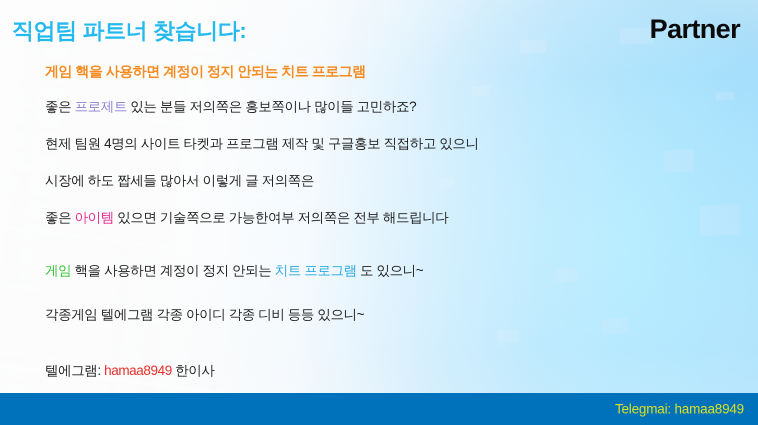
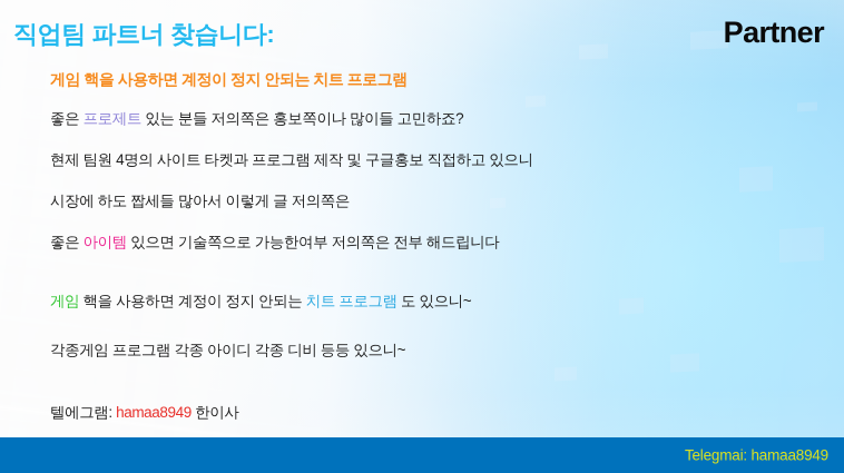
  직업팀 파트너 찾습니다:
  Partner
  게임 핵을 사용하면 계정이 정지 안되는 치트 프로그램
  좋은 프로제트 있는 분들 저의쪽은 홍보쪽이나 많이들 고민하죠?
  현제 팀원 4명의 사이트 타켓과 프로그램 제작 및 구글홍보 직접하고 있으니
  시장에 하도 짭세들 많아서 이렇게 글 저의쪽은
  좋은 아이템 있으면 기술쪽으로 가능한여부 저의쪽은 전부 해드립니다
  게임 핵을 사용하면 계정이 정지 안되는 치트 프로그램 도 있으니~
- 각종게임 텔에그램 각종 아이디 각종 디비 등등 있으니~
+ 각종게임 프로그램 각종 아이디 각종 디비 등등 있으니~
  텔에그램: hamaa8949 한이사
  Telegmai: hamaa8949
